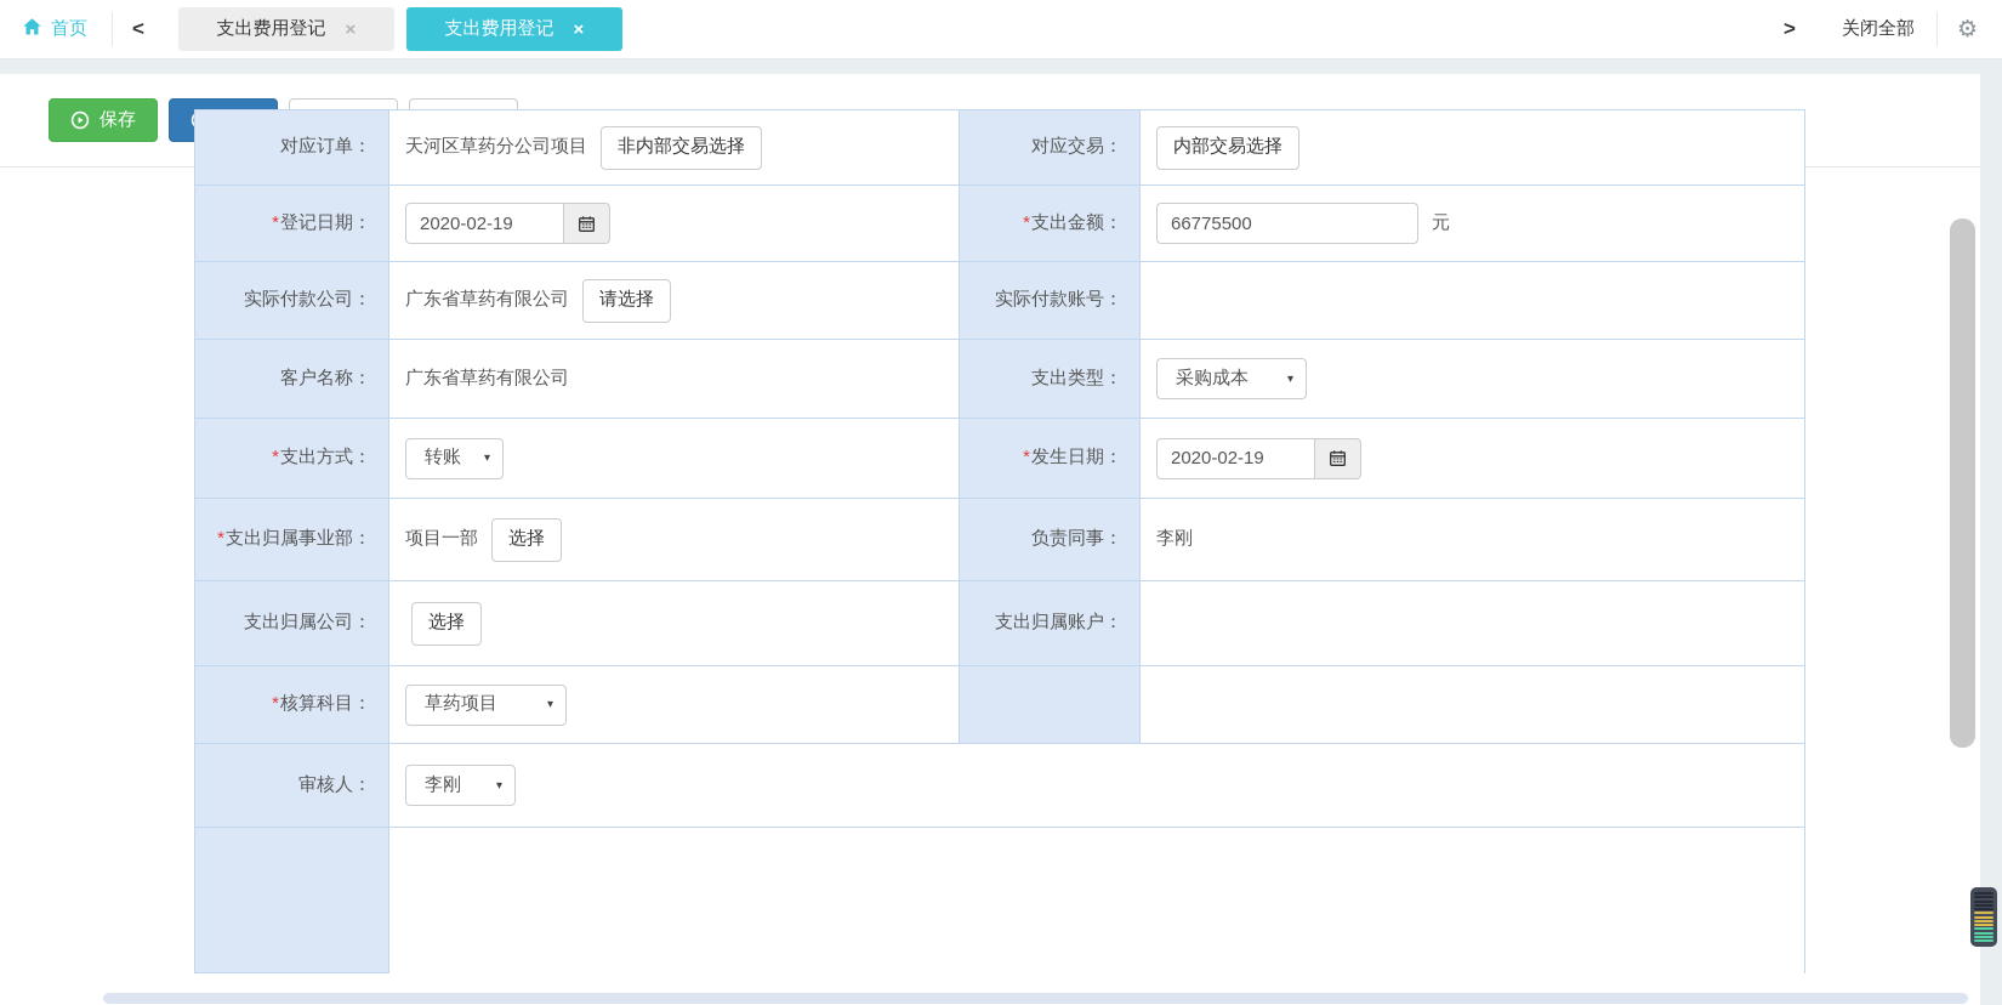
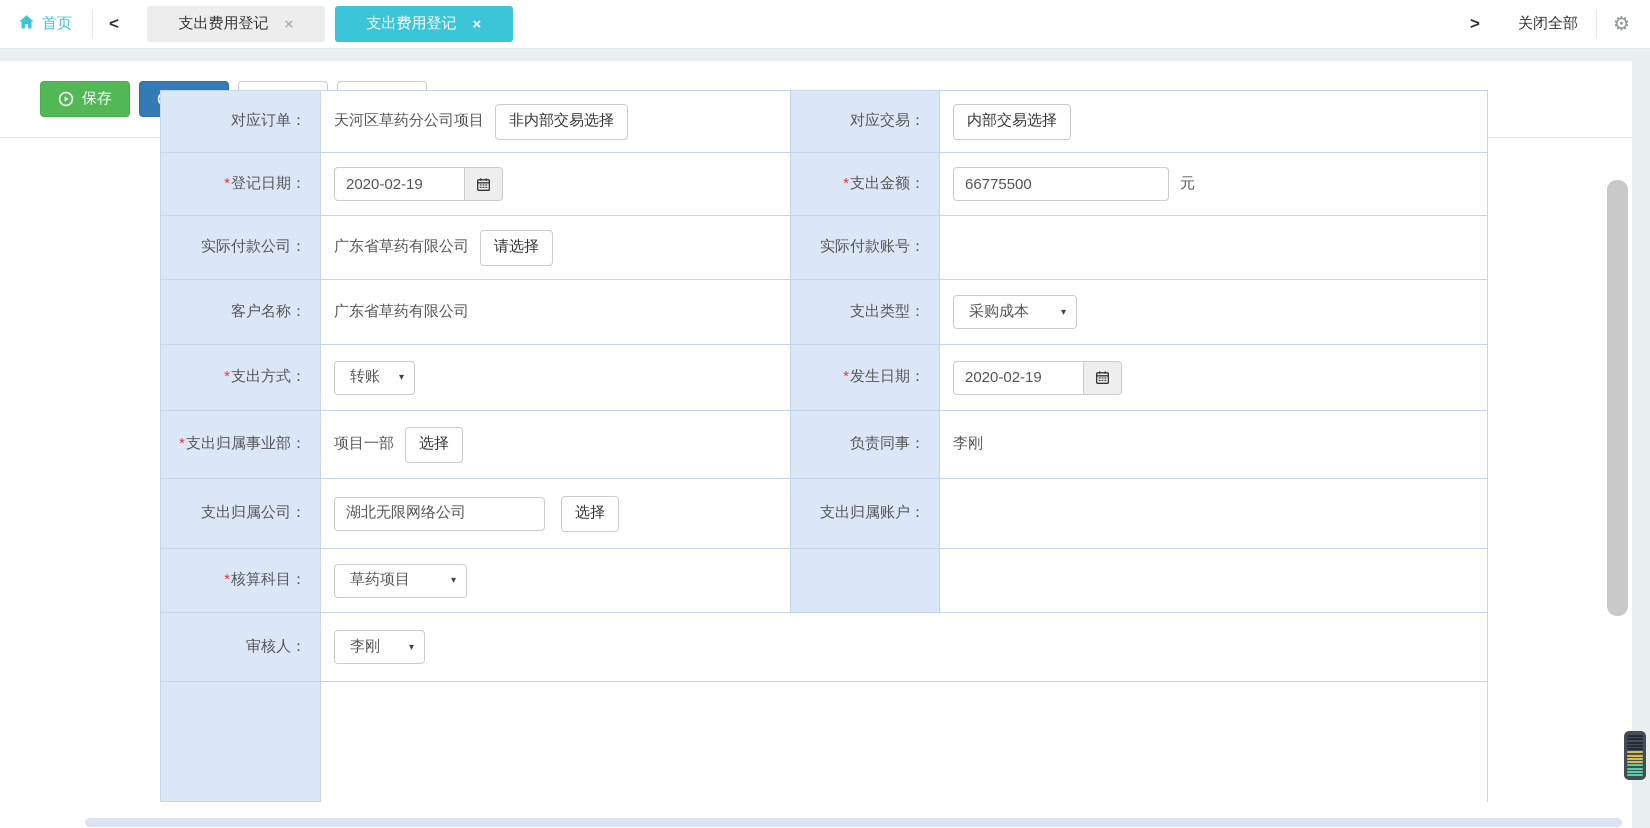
  首页
  <
  支出费用登记
  ×
  支出费用登记
  ×
  >
  关闭全部
  ⚙
  保存
  对应订单：
  天河区草药分公司项目
  非内部交易选择
  对应交易：
  内部交易选择
  *登记日期：
  2020-02-19
  *支出金额：
  66775500
  元
  实际付款公司：
  广东省草药有限公司
  请选择
  实际付款账号：
  客户名称：
  广东省草药有限公司
  支出类型：
  采购成本
  ▾
  *支出方式：
  转账
  ▾
  *发生日期：
  2020-02-19
  *支出归属事业部：
  项目一部
  选择
  负责同事：
  李刚
  支出归属公司：
+ 湖北无限网络公司
  选择
  支出归属账户：
  *核算科目：
  草药项目
  ▾
  审核人：
  李刚
  ▾
